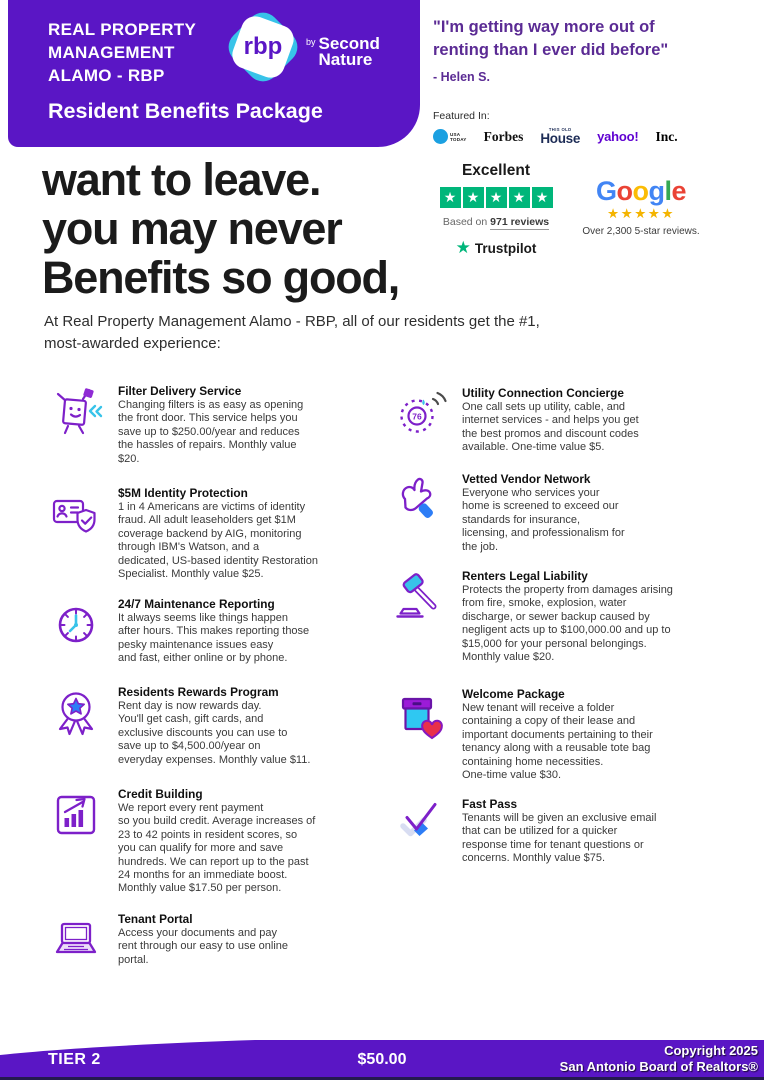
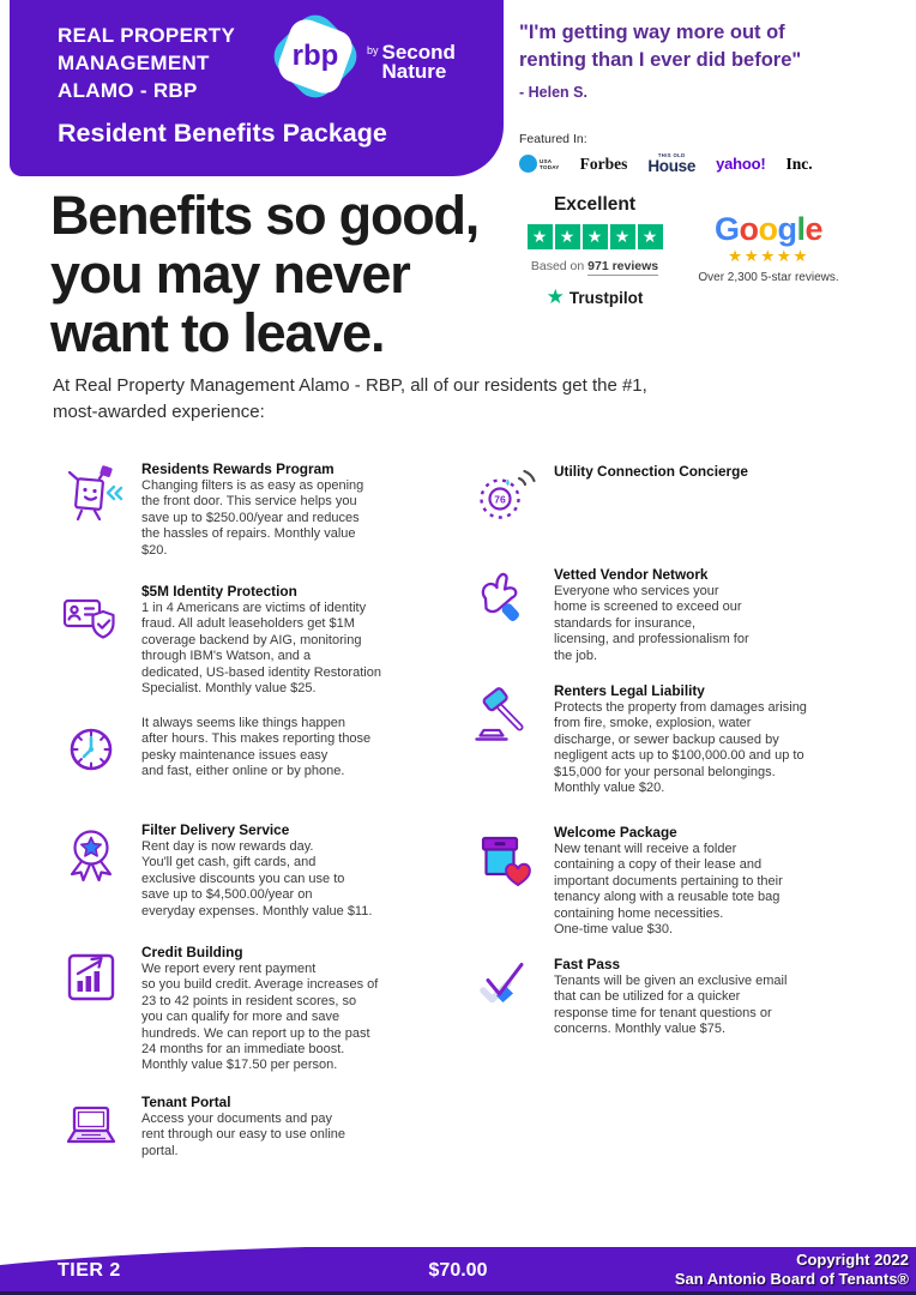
  REAL PROPERTY
  MANAGEMENT
  ALAMO - RBP
  rbp
  by
  Second
  Nature
  Resident Benefits Package
  "I'm getting way more out of
  renting than I ever did before"
  - Helen S.
  Featured In:
  Forbes
  House
  yahoo!
  Inc.
- want to leave.
+ Benefits so good,
  you may never
- Benefits so good,
+ want to leave.
  Excellent
  ★
  ★
  ★
  ★
  ★
  Based on 971 reviews
  ★
  Trustpilot
  Google
  ★★★★★
  Over 2,300 5-star reviews.
  At Real Property Management Alamo - RBP, all of our residents get the #1,
  most-awarded experience:
- Filter Delivery Service
+ Residents Rewards Program
  Changing filters is as easy as opening
  the front door. This service helps you
  save up to $250.00/year and reduces
  the hassles of repairs. Monthly value
  $20.
  $5M Identity Protection
  1 in 4 Americans are victims of identity
  fraud. All adult leaseholders get $1M
  coverage backend by AIG, monitoring
  through IBM's Watson, and a
  dedicated, US-based identity Restoration
  Specialist. Monthly value $25.
- 24/7 Maintenance Reporting
  It always seems like things happen
  after hours. This makes reporting those
  pesky maintenance issues easy
  and fast, either online or by phone.
- Residents Rewards Program
+ Filter Delivery Service
  Rent day is now rewards day.
  You'll get cash, gift cards, and
  exclusive discounts you can use to
  save up to $4,500.00/year on
  everyday expenses. Monthly value $11.
  Credit Building
  We report every rent payment
  so you build credit. Average increases of
  23 to 42 points in resident scores, so
  you can qualify for more and save
  hundreds. We can report up to the past
  24 months for an immediate boost.
  Monthly value $17.50 per person.
  Tenant Portal
  Access your documents and pay
  rent through our easy to use online
  portal.
  76
  Utility Connection Concierge
- One call sets up utility, cable, and
- internet services - and helps you get
- the best promos and discount codes
- available. One-time value $5.
  Vetted Vendor Network
  Everyone who services your
  home is screened to exceed our
  standards for insurance,
  licensing, and professionalism for
  the job.
  Renters Legal Liability
  Protects the property from damages arising
  from fire, smoke, explosion, water
  discharge, or sewer backup caused by
  negligent acts up to $100,000.00 and up to
  $15,000 for your personal belongings.
  Monthly value $20.
  Welcome Package
  New tenant will receive a folder
  containing a copy of their lease and
  important documents pertaining to their
  tenancy along with a reusable tote bag
  containing home necessities.
  One-time value $30.
  Fast Pass
  Tenants will be given an exclusive email
  that can be utilized for a quicker
  response time for tenant questions or
  concerns. Monthly value $75.
  TIER 2
- $50.00
+ $70.00
- Copyright 2025
+ Copyright 2022
- San Antonio Board of Realtors®
+ San Antonio Board of Tenants®
